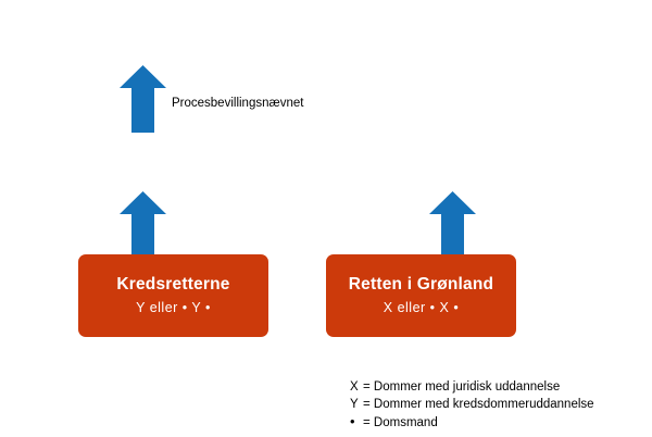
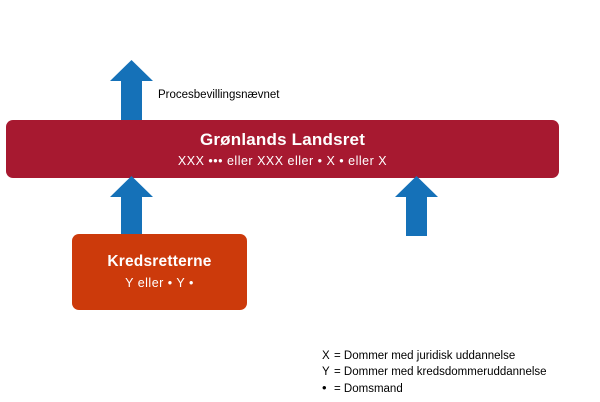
  Procesbevillingsnævnet
+ Grønlands Landsret
+ XXX ••• eller XXX eller • X • eller X
  Kredsretterne
  Y eller • Y •
- Retten i Grønland
- X eller • X •
  X = Dommer med juridisk uddannelse
  Y = Dommer med kredsdommeruddannelse
  • = Domsmand
